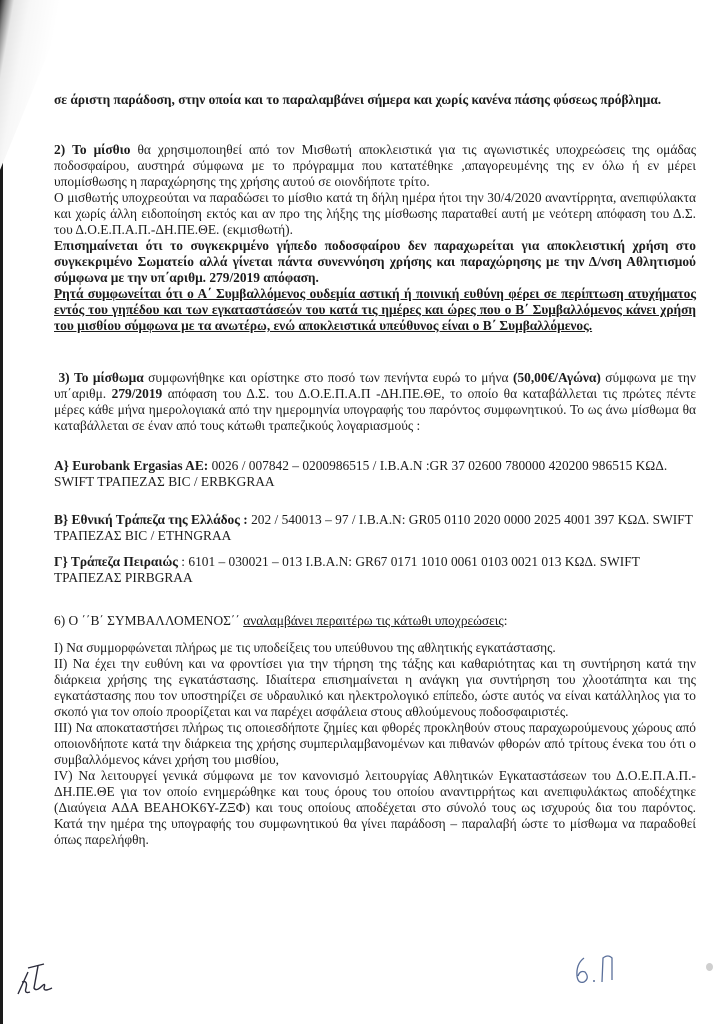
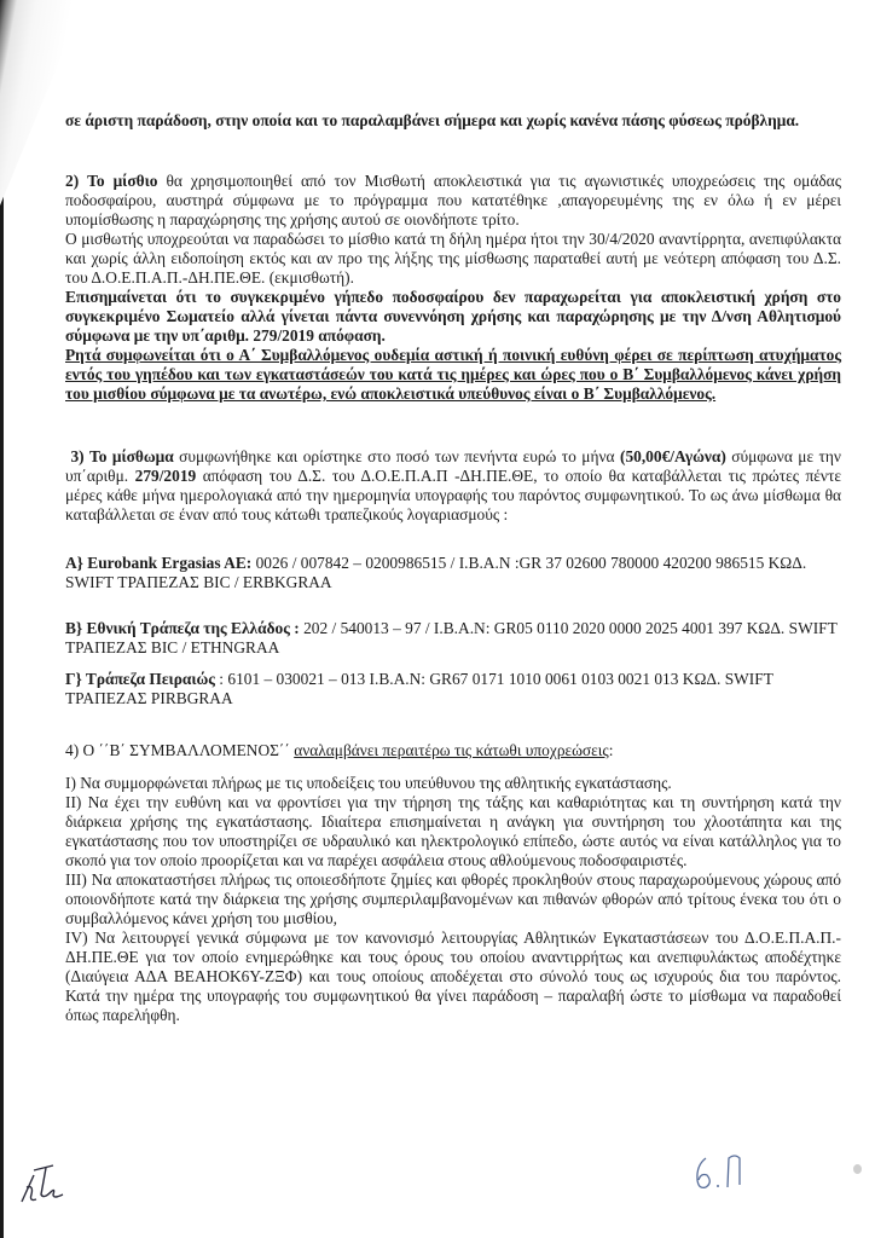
  σε άριστη παράδοση, στην οποία και το παραλαμβάνει σήμερα και χωρίς κανένα πάσης φύσεως πρόβλημα.
  2) Το μίσθιο θα χρησιμοποιηθεί από τον Μισθωτή αποκλειστικά για τις αγωνιστικές υποχρεώσεις της ομάδας ποδοσφαίρου, αυστηρά σύμφωνα με το πρόγραμμα που κατατέθηκε ,απαγορευμένης της εν όλω ή εν μέρει υπομίσθωσης η παραχώρησης της χρήσης αυτού σε οιονδήποτε τρίτο.
  Ο μισθωτής υποχρεούται να παραδώσει το μίσθιο κατά τη δήλη ημέρα ήτοι την 30/4/2020 αναντίρρητα, ανεπιφύλακτα και χωρίς άλλη ειδοποίηση εκτός και αν προ της λήξης της μίσθωσης παραταθεί αυτή με νεότερη απόφαση του Δ.Σ. του Δ.Ο.Ε.Π.Α.Π.-ΔΗ.ΠΕ.ΘΕ. (εκμισθωτή).
  Επισημαίνεται ότι το συγκεκριμένο γήπεδο ποδοσφαίρου δεν παραχωρείται για αποκλειστική χρήση στο συγκεκριμένο Σωματείο αλλά γίνεται πάντα συνεννόηση χρήσης και παραχώρησης με την Δ/νση Αθλητισμού σύμφωνα με την υπ΄αριθμ. 279/2019 απόφαση.
  Ρητά συμφωνείται ότι ο Α΄ Συμβαλλόμενος ουδεμία αστική ή ποινική ευθύνη φέρει σε περίπτωση ατυχήματος εντός του γηπέδου και των εγκαταστάσεών του κατά τις ημέρες και ώρες που ο Β΄ Συμβαλλόμενος κάνει χρήση του μισθίου σύμφωνα με τα ανωτέρω, ενώ αποκλειστικά υπεύθυνος είναι ο Β΄ Συμβαλλόμενος.
  3) Το μίσθωμα συμφωνήθηκε και ορίστηκε στο ποσό των πενήντα ευρώ το μήνα (50,00€/Αγώνα) σύμφωνα με την υπ΄αριθμ. 279/2019 απόφαση του Δ.Σ. του Δ.Ο.Ε.Π.Α.Π -ΔΗ.ΠΕ.ΘΕ, το οποίο θα καταβάλλεται τις πρώτες πέντε μέρες κάθε μήνα ημερολογιακά από την ημερομηνία υπογραφής του παρόντος συμφωνητικού. Το ως άνω μίσθωμα θα καταβάλλεται σε έναν από τους κάτωθι τραπεζικούς λογαριασμούς :
  Α} Eurobank Ergasias AE: 0026 / 007842 – 0200986515 / I.B.A.N :GR 37 02600 780000 420200 986515 ΚΩΔ. SWIFT ΤΡΑΠΕΖΑΣ BIC / ERBKGRAA
  Β} Εθνική Τράπεζα της Ελλάδος : 202 / 540013 – 97 / I.B.A.N: GR05 0110 2020 0000 2025 4001 397 ΚΩΔ. SWIFT ΤΡΑΠΕΖΑΣ BIC / ETHNGRAA
  Γ} Τράπεζα Πειραιώς : 6101 – 030021 – 013 I.B.A.N: GR67 0171 1010 0061 0103 0021 013 ΚΩΔ. SWIFT ΤΡΑΠΕΖΑΣ PIRBGRAA
- 6) Ο ΄΄Β΄ ΣΥΜΒΑΛΛΟΜΕΝΟΣ΄΄ αναλαμβάνει περαιτέρω τις κάτωθι υποχρεώσεις:
+ 4) Ο ΄΄Β΄ ΣΥΜΒΑΛΛΟΜΕΝΟΣ΄΄ αναλαμβάνει περαιτέρω τις κάτωθι υποχρεώσεις:
  Ι) Να συμμορφώνεται πλήρως με τις υποδείξεις του υπεύθυνου της αθλητικής εγκατάστασης.
  ΙΙ) Να έχει την ευθύνη και να φροντίσει για την τήρηση της τάξης και καθαριότητας και τη συντήρηση κατά την διάρκεια χρήσης της εγκατάστασης. Ιδιαίτερα επισημαίνεται η ανάγκη για συντήρηση του χλοοτάπητα και της εγκατάστασης που τον υποστηρίζει σε υδραυλικό και ηλεκτρολογικό επίπεδο, ώστε αυτός να είναι κατάλληλος για το σκοπό για τον οποίο προορίζεται και να παρέχει ασφάλεια στους αθλούμενους ποδοσφαιριστές.
  ΙΙΙ) Να αποκαταστήσει πλήρως τις οποιεσδήποτε ζημίες και φθορές προκληθούν στους παραχωρούμενους χώρους από οποιονδήποτε κατά την διάρκεια της χρήσης συμπεριλαμβανομένων και πιθανών φθορών από τρίτους ένεκα του ότι ο συμβαλλόμενος κάνει χρήση του μισθίου,
  ΙV) Να λειτουργεί γενικά σύμφωνα με τον κανονισμό λειτουργίας Αθλητικών Εγκαταστάσεων του Δ.Ο.Ε.Π.Α.Π.-ΔΗ.ΠΕ.ΘΕ για τον οποίο ενημερώθηκε και τους όρους του οποίου αναντιρρήτως και ανεπιφυλάκτως αποδέχτηκε (Διαύγεια ΑΔΑ ΒΕΑΗΟΚ6Υ-ΖΞΦ) και τους οποίους αποδέχεται στο σύνολό τους ως ισχυρούς δια του παρόντος. Κατά την ημέρα της υπογραφής του συμφωνητικού θα γίνει παράδοση – παραλαβή ώστε το μίσθωμα να παραδοθεί όπως παρελήφθη.
